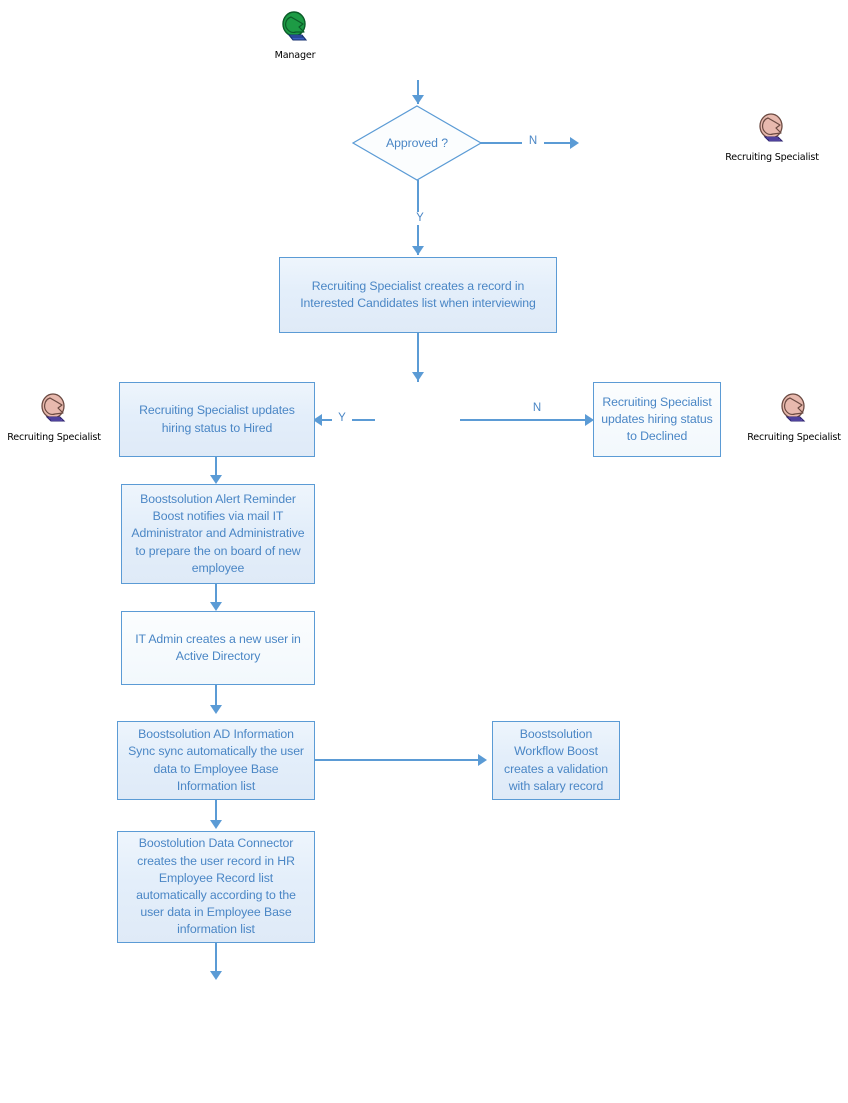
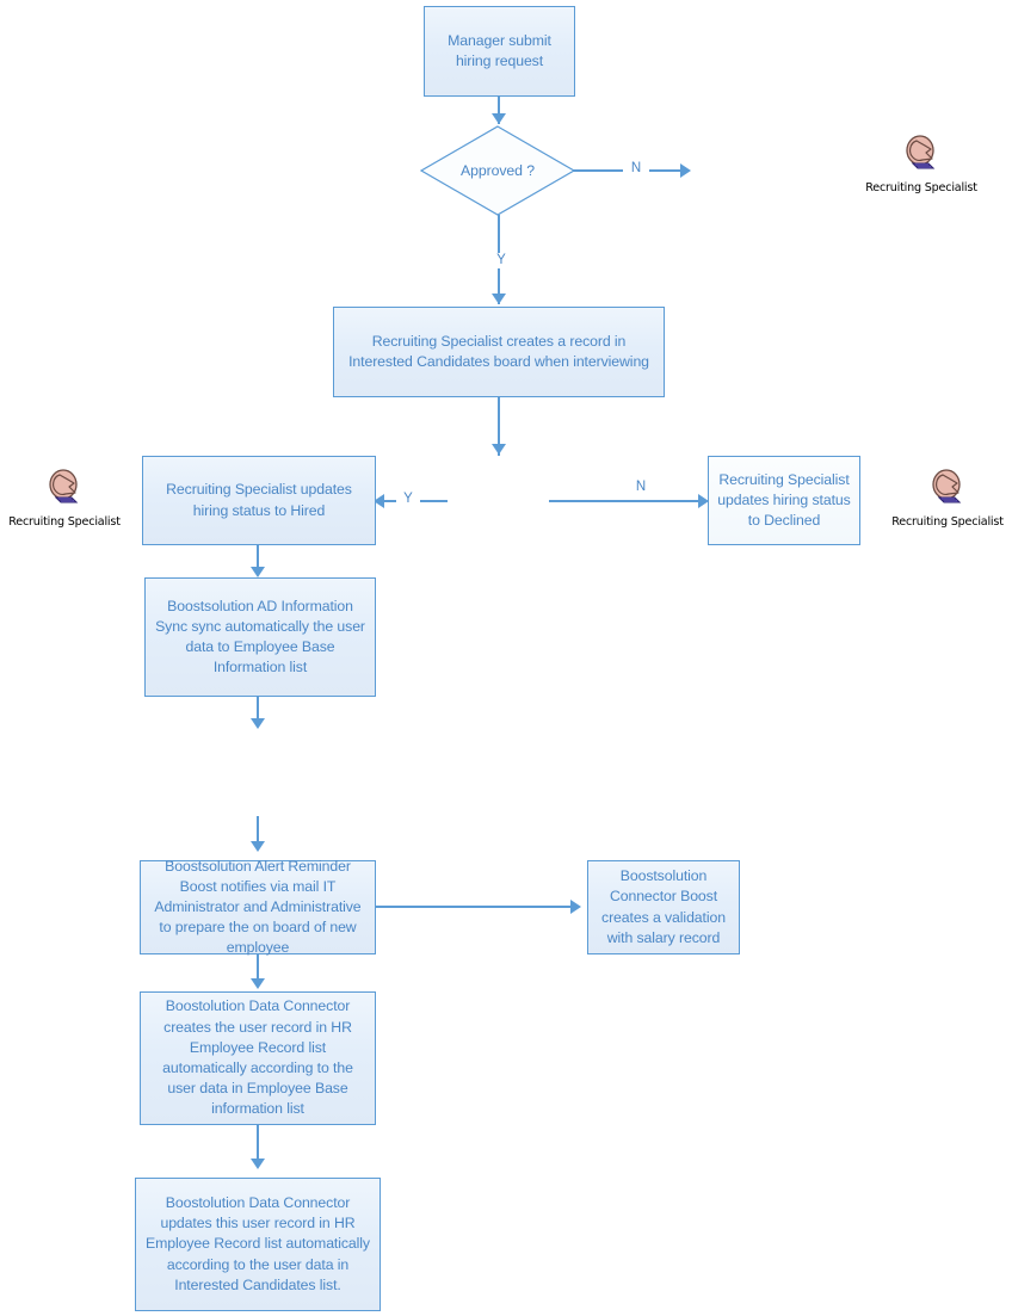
- Manager
  Recruiting Specialist
  Recruiting Specialist
  Recruiting Specialist
  N
  Y
  Y
  N
+ Manager submit hiring request
  Approved ?
- Recruiting Specialist creates a record in Interested Candidates list when interviewing
+ Recruiting Specialist creates a record in Interested Candidates board when interviewing
  Recruiting Specialist updates hiring status to Hired
  Recruiting Specialist updates hiring status to Declined
- Boostsolution Alert Reminder Boost notifies via mail IT Administrator and Administrative to prepare the on board of new employee
+ Boostsolution AD Information Sync sync automatically the user data to Employee Base Information list
- IT Admin creates a new user in Active Directory
- Boostsolution AD Information Sync sync automatically the user data to Employee Base Information list
+ Boostsolution Alert Reminder Boost notifies via mail IT Administrator and Administrative to prepare the on board of new employee
- Boostsolution Workflow Boost creates a validation with salary record
+ Boostsolution Connector Boost creates a validation with salary record
  Boostolution Data Connector creates the user record in HR Employee Record list automatically according to the user data in Employee Base information list
+ Boostolution Data Connector updates this user record in HR Employee Record list automatically according to the user data in Interested Candidates list.
